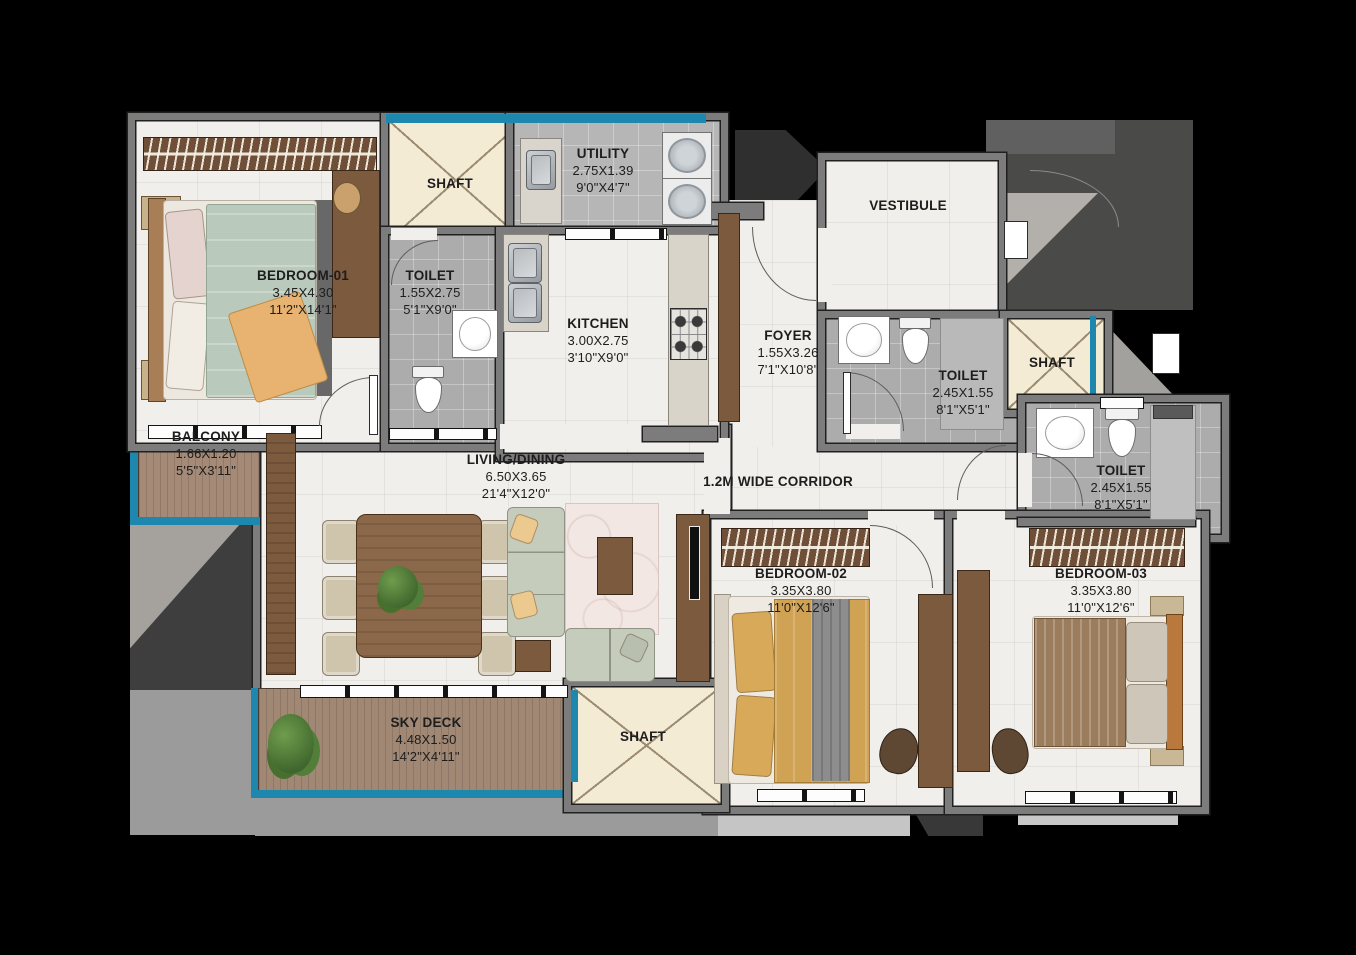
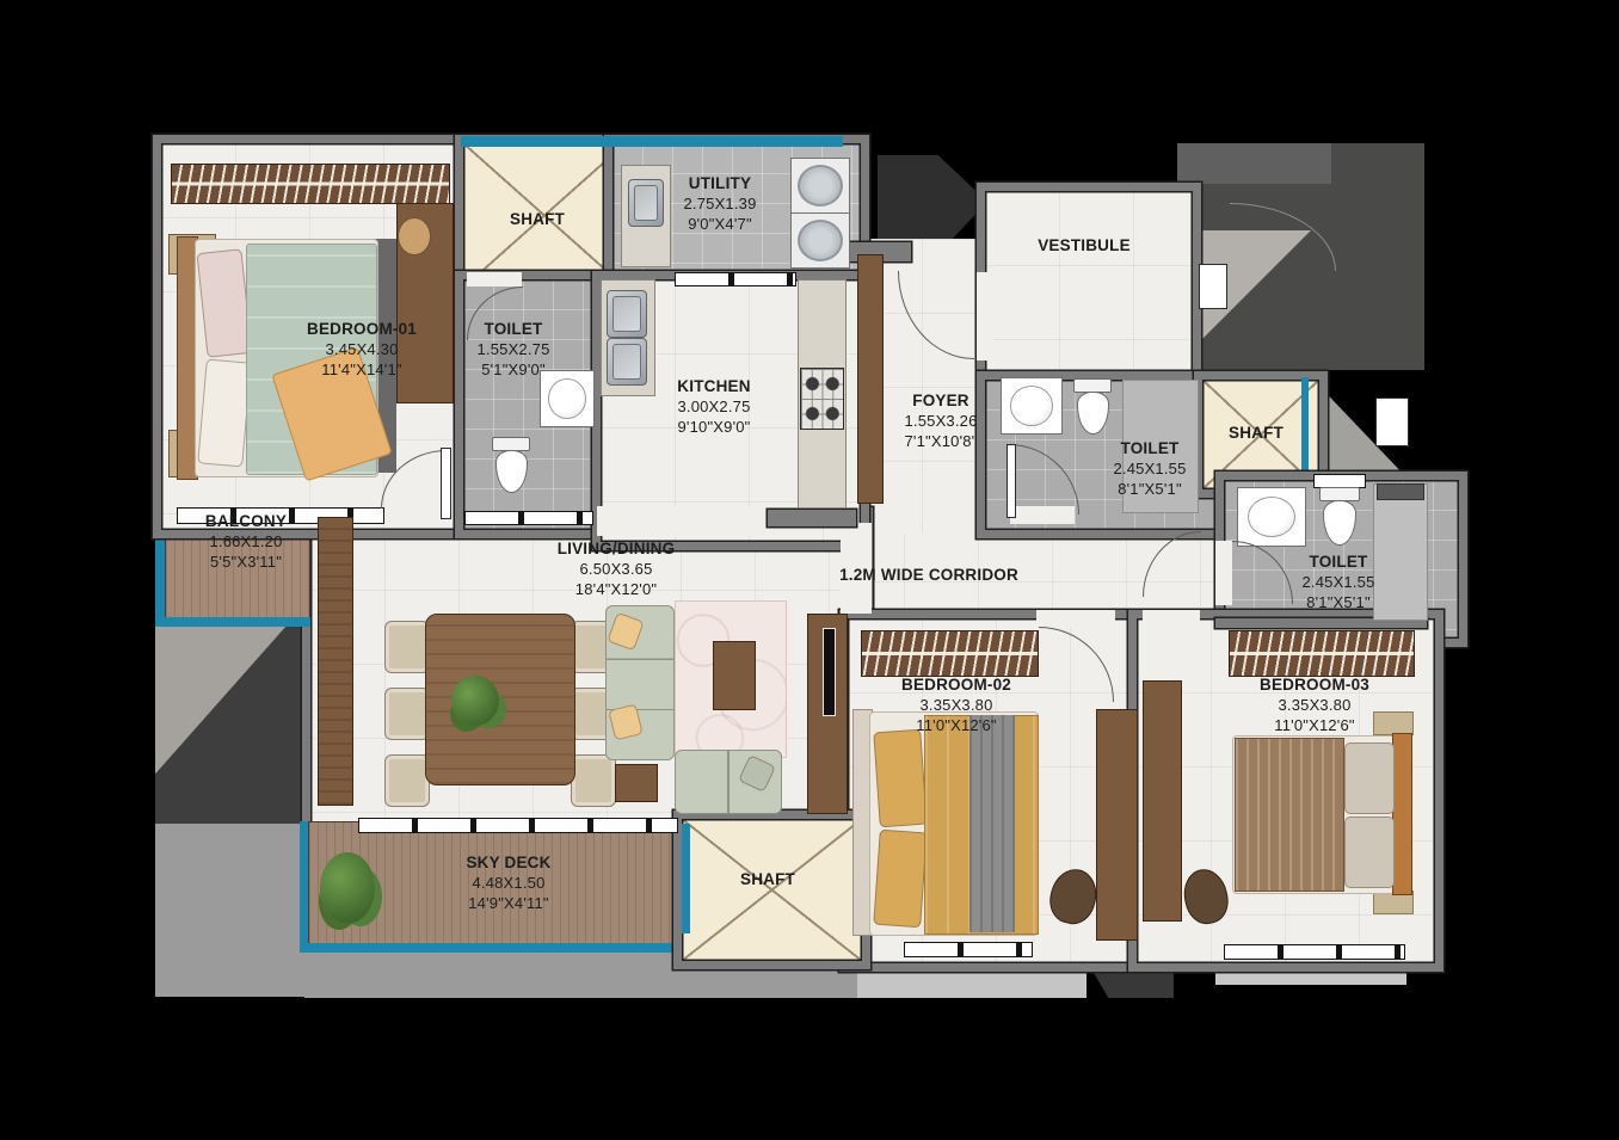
  BEDROOM-01
  3.45X4.30
- 11'2"X14'1"
+ 11'4"X14'1"
  TOILET
  1.55X2.75
  5'1"X9'0"
  SHAFT
  UTILITY
  2.75X1.39
  9'0"X4'7"
  KITCHEN
  3.00X2.75
- 3'10"X9'0"
+ 9'10"X9'0"
  VESTIBULE
  FOYER
  1.55X3.26
  7'1"X10'8"
  TOILET
  2.45X1.55
  8'1"X5'1"
  SHAFT
  TOILET
  2.45X1.55
  8'1"X5'1"
  BALCONY
  1.66X1.20
  5'5"X3'11"
  LIVING/DINING
  6.50X3.65
- 21'4"X12'0"
+ 18'4"X12'0"
  1.2M WIDE CORRIDOR
  BEDROOM-02
  3.35X3.80
  11'0"X12'6"
  BEDROOM-03
  3.35X3.80
  11'0"X12'6"
  SKY DECK
  4.48X1.50
- 14'2"X4'11"
+ 14'9"X4'11"
  SHAFT
